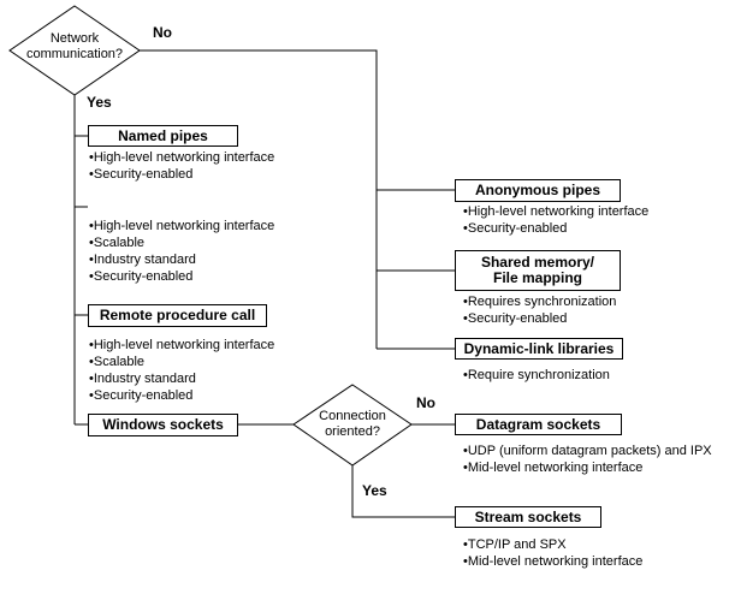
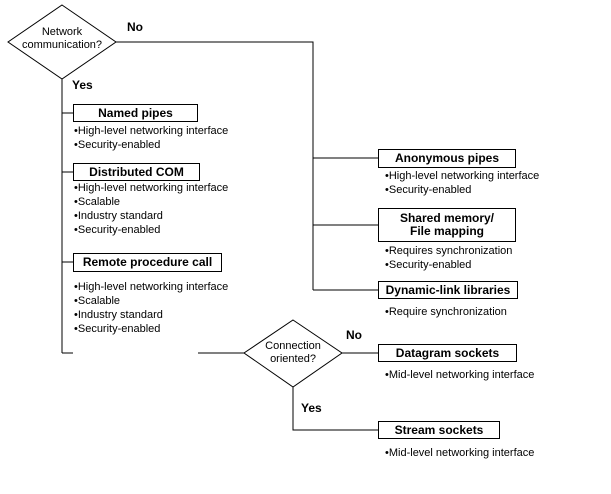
  Network communication?
  Connection oriented?
  No
  Yes
  No
  Yes
  Named pipes
  High-level networking interface
  Security-enabled
+ Distributed COM
  High-level networking interface
  Scalable
  Industry standard
  Security-enabled
  Remote procedure call
  High-level networking interface
  Scalable
  Industry standard
  Security-enabled
- Windows sockets
  Anonymous pipes
  High-level networking interface
  Security-enabled
  Shared memory/
  File mapping
  Requires synchronization
  Security-enabled
  Dynamic-link libraries
  Require synchronization
  Datagram sockets
- UDP (uniform datagram packets) and IPX
  Mid-level networking interface
  Stream sockets
- TCP/IP and SPX
  Mid-level networking interface
